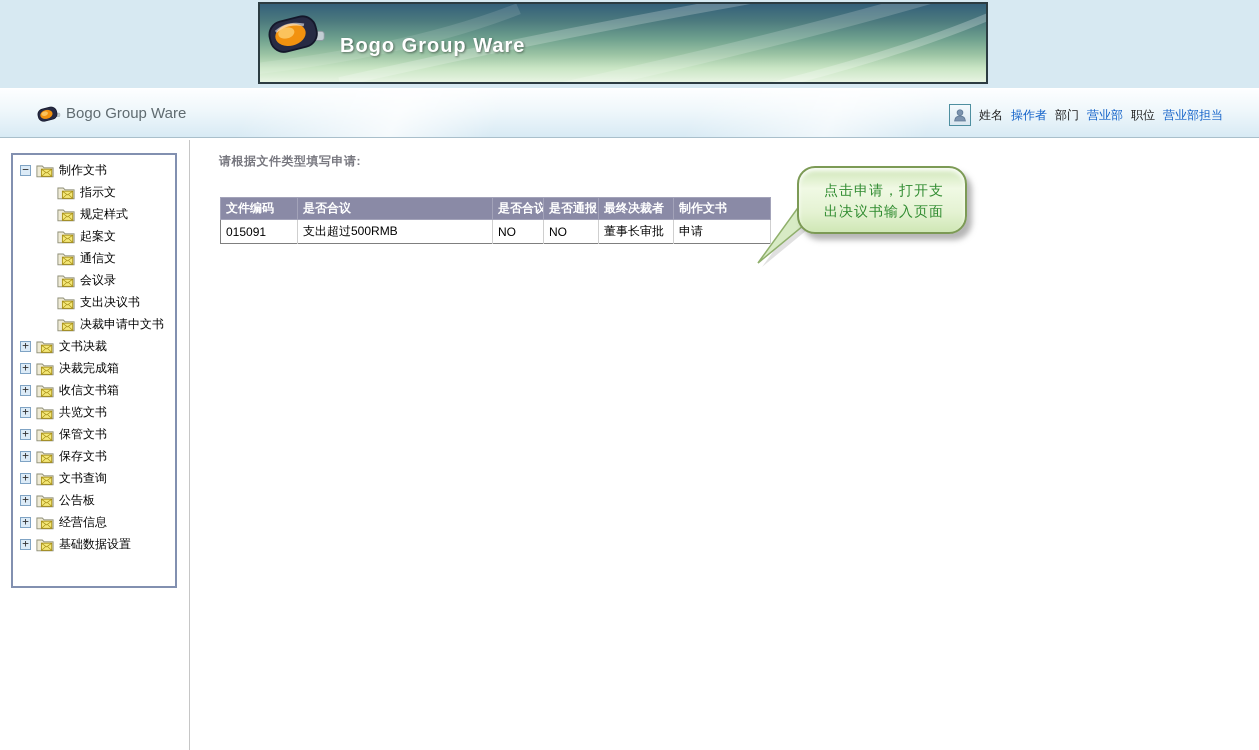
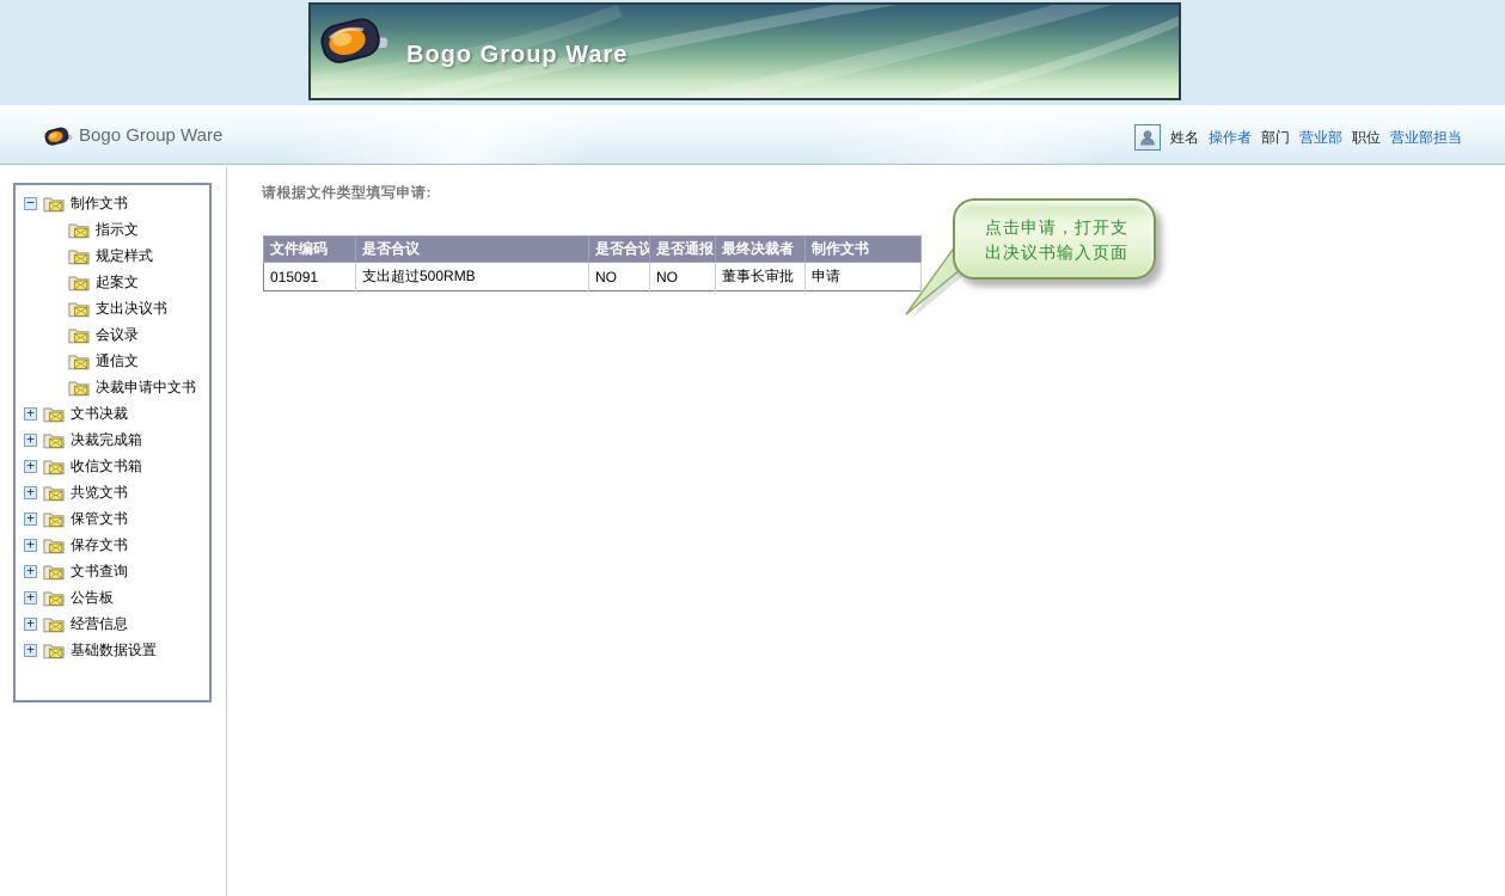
  Bogo Group Ware
  Bogo Group Ware
  姓名
  操作者
  部门
  营业部
  职位
  营业部担当
  −
  制作文书
  指示文
  规定样式
  起案文
- 通信文
+ 支出决议书
  会议录
- 支出决议书
+ 通信文
  决裁申请中文书
  +
  文书决裁
  +
  决裁完成箱
  +
  收信文书箱
  +
  共览文书
  +
  保管文书
  +
  保存文书
  +
  文书查询
  +
  公告板
  +
  经营信息
  +
  基础数据设置
  请根据文件类型填写申请:
  文件编码	是否合议	是否合议	是否通报	最终决裁者	制作文书
  015091	支出超过500RMB	NO	NO	董事长审批	申请
  点击申请，打开支
  出决议书输入页面
